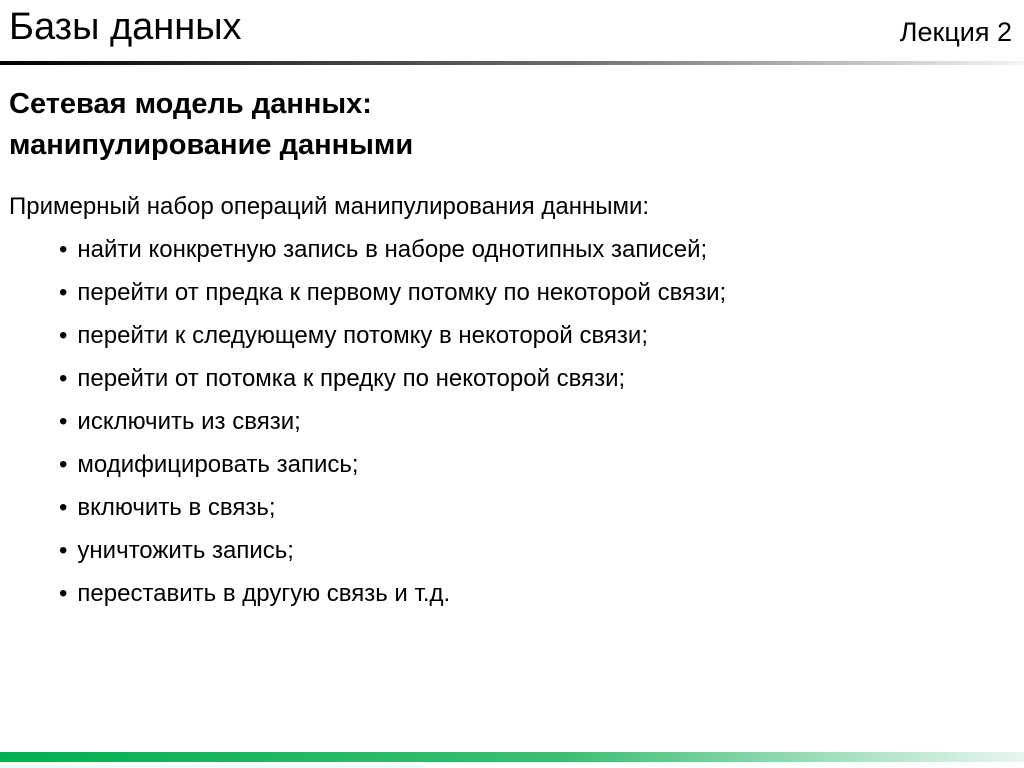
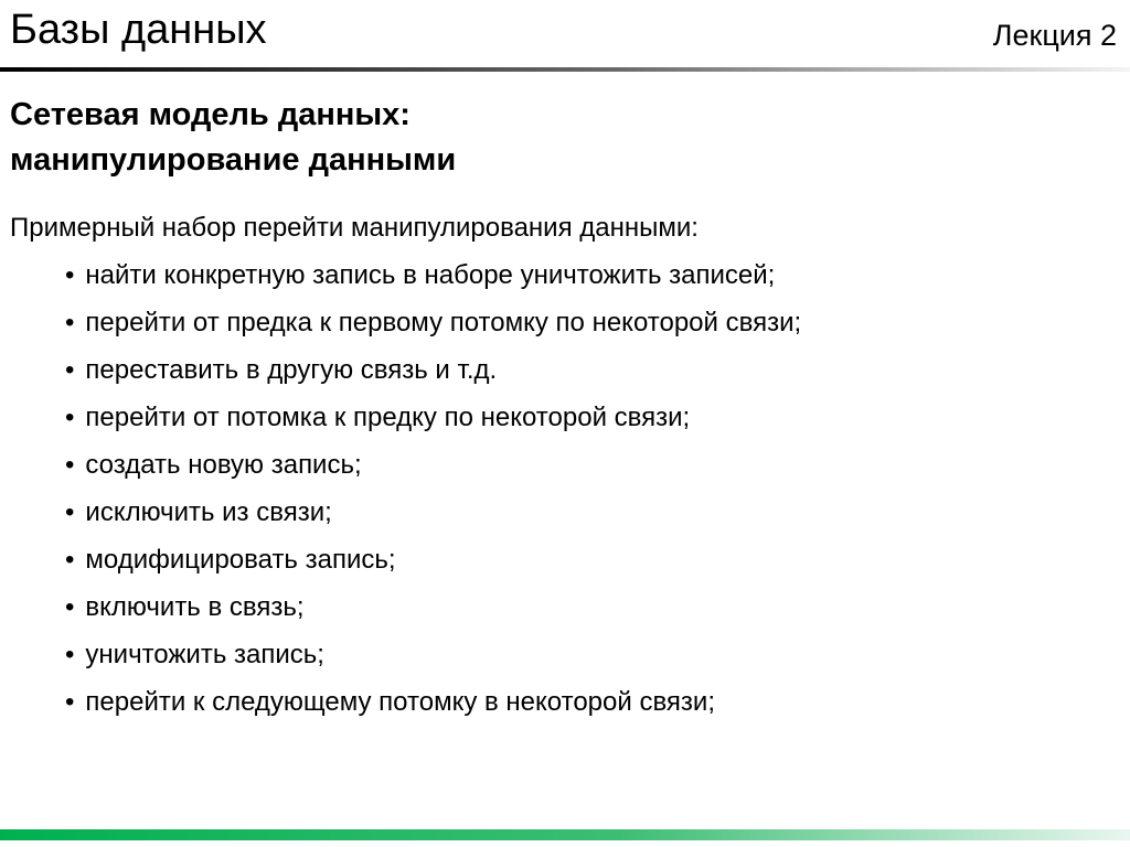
  Базы данных
  Лекция 2
  Сетевая модель данных:
  манипулирование данными
- Примерный набор операций манипулирования данными:
+ Примерный набор перейти манипулирования данными:
- • найти конкретную запись в наборе однотипных записей;
+ • найти конкретную запись в наборе уничтожить записей;
  • перейти от предка к первому потомку по некоторой связи;
- • перейти к следующему потомку в некоторой связи;
+ • переставить в другую связь и т.д.
  • перейти от потомка к предку по некоторой связи;
+ • создать новую запись;
  • исключить из связи;
  • модифицировать запись;
  • включить в связь;
  • уничтожить запись;
- • переставить в другую связь и т.д.
+ • перейти к следующему потомку в некоторой связи;
